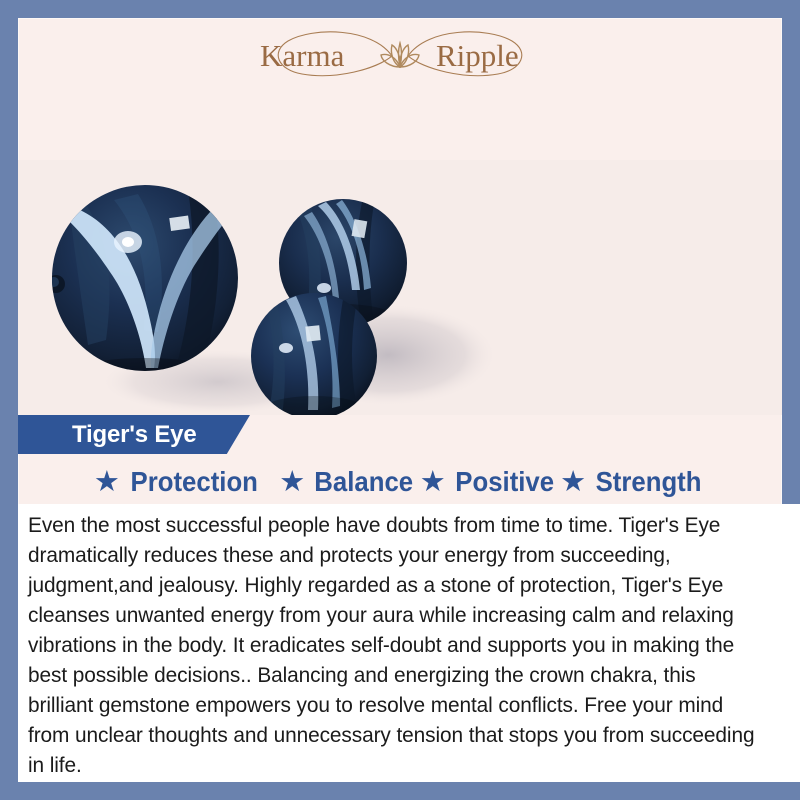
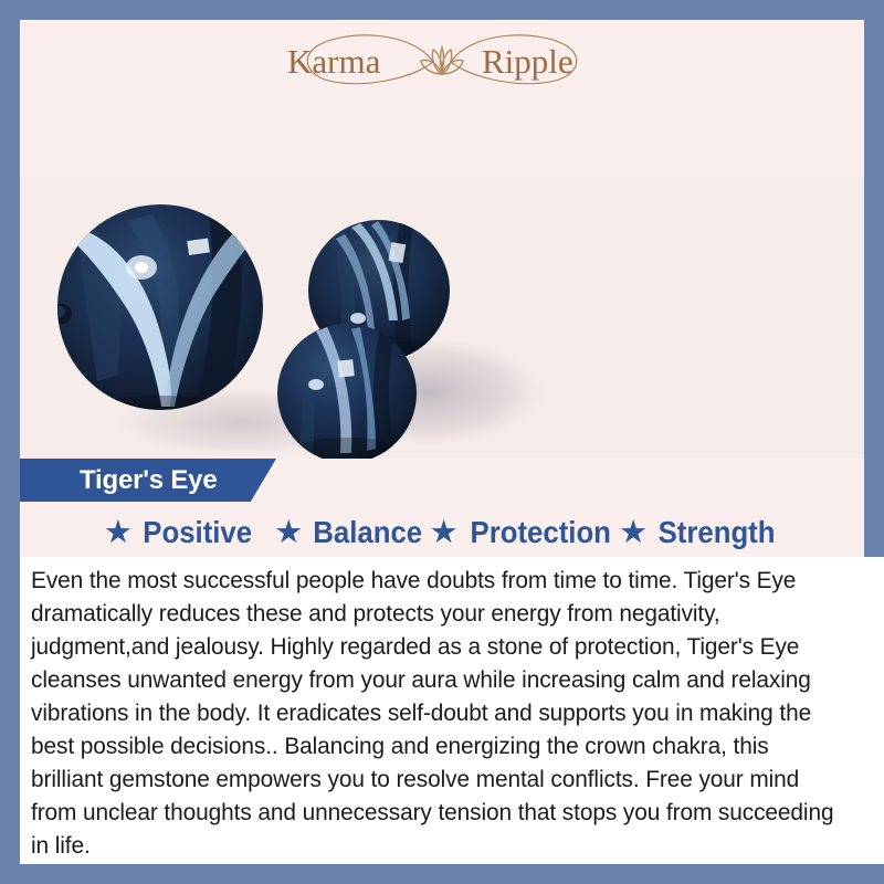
  Karma
  Ripple
  Tiger's Eye
  ★
- Protection
+ Positive
  ★
  Balance
  ★
- Positive
+ Protection
  ★
  Strength
- Even the most successful people have doubts from time to time. Tiger's Eye dramatically reduces these and protects your energy from succeeding, judgment,and jealousy. Highly regarded as a stone of protection, Tiger's Eye cleanses unwanted energy from your aura while increasing calm and relaxing vibrations in the body. It eradicates self-doubt and supports you in making the best possible decisions.. Balancing and energizing the crown chakra, this brilliant gemstone empowers you to resolve mental conflicts. Free your mind from unclear thoughts and unnecessary tension that stops you from succeeding in life.
+ Even the most successful people have doubts from time to time. Tiger's Eye dramatically reduces these and protects your energy from negativity, judgment,and jealousy. Highly regarded as a stone of protection, Tiger's Eye cleanses unwanted energy from your aura while increasing calm and relaxing vibrations in the body. It eradicates self-doubt and supports you in making the best possible decisions.. Balancing and energizing the crown chakra, this brilliant gemstone empowers you to resolve mental conflicts. Free your mind from unclear thoughts and unnecessary tension that stops you from succeeding in life.
